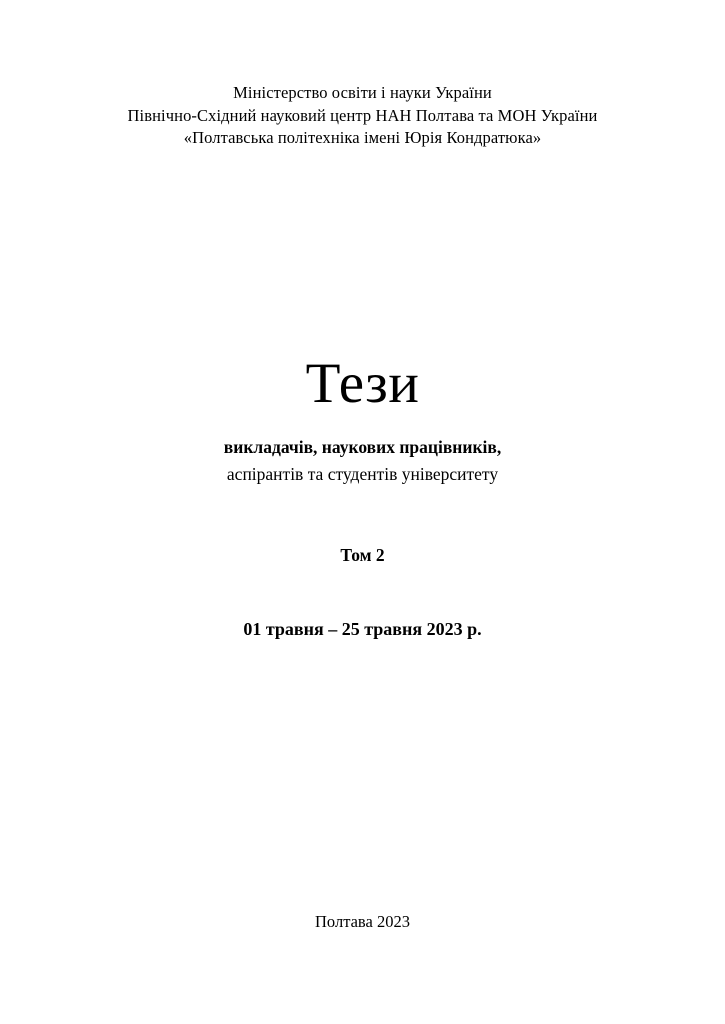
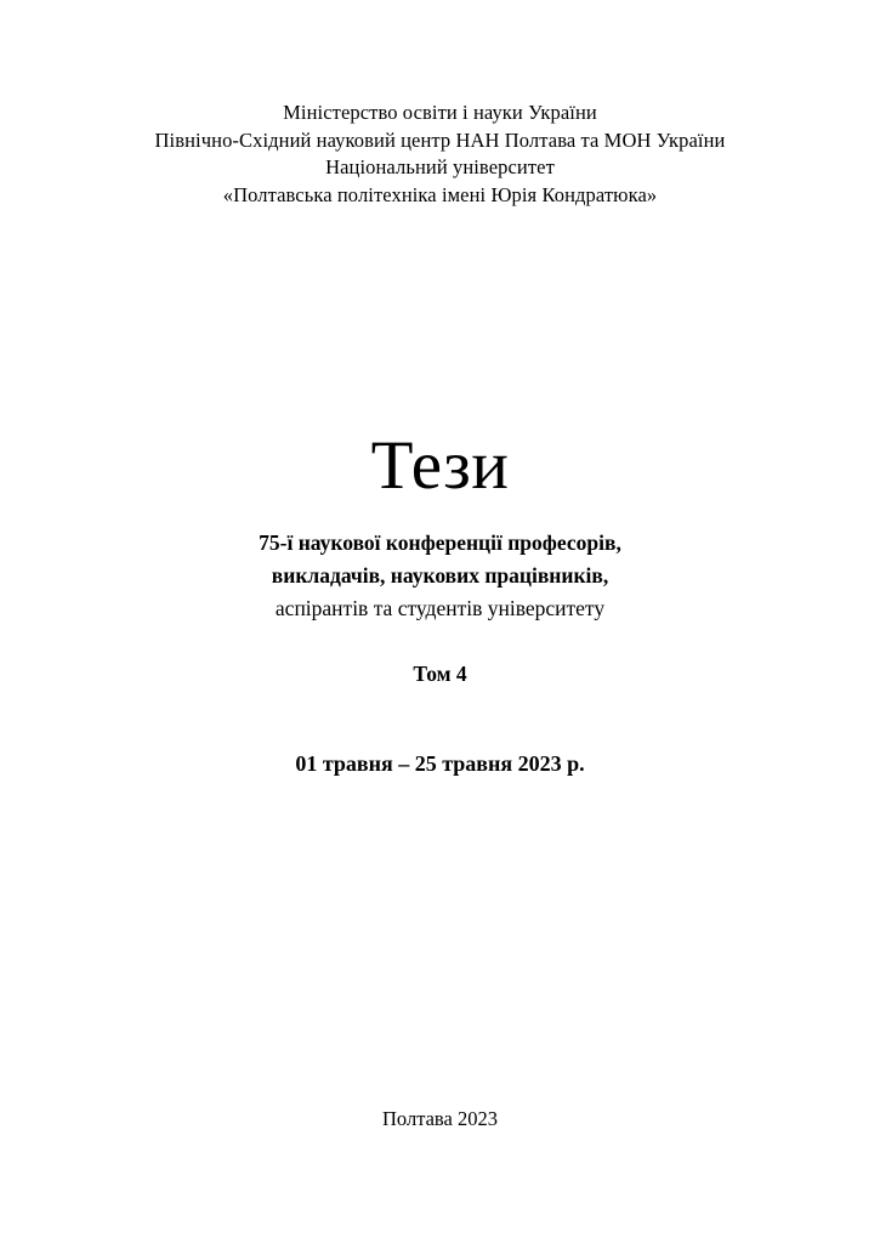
  Міністерство освіти і науки України
  Північно-Східний науковий центр НАН Полтава та МОН України
+ Національний університет
  «Полтавська політехніка імені Юрія Кондратюка»
  Тези
+ 75-ї наукової конференції професорів,
  викладачів, наукових працівників,
  аспірантів та студентів університету
- Том 2
+ Том 4
  01 травня – 25 травня 2023 р.
  Полтава 2023
